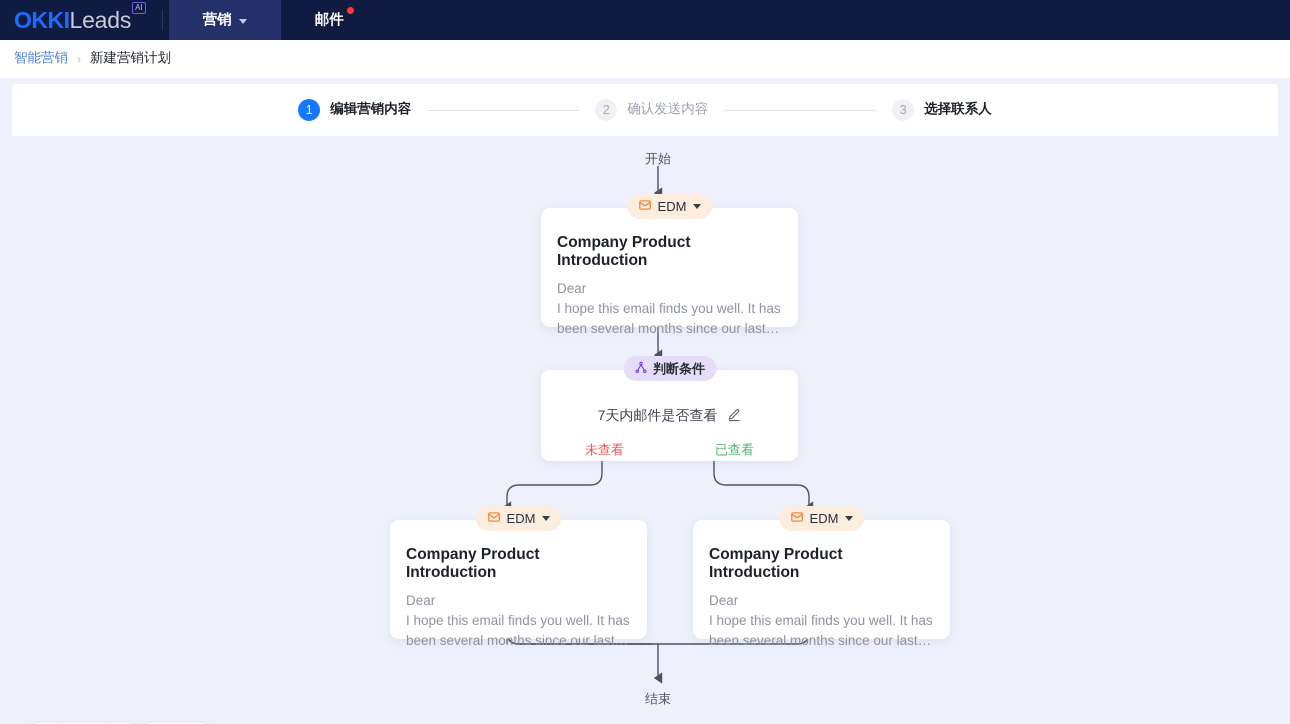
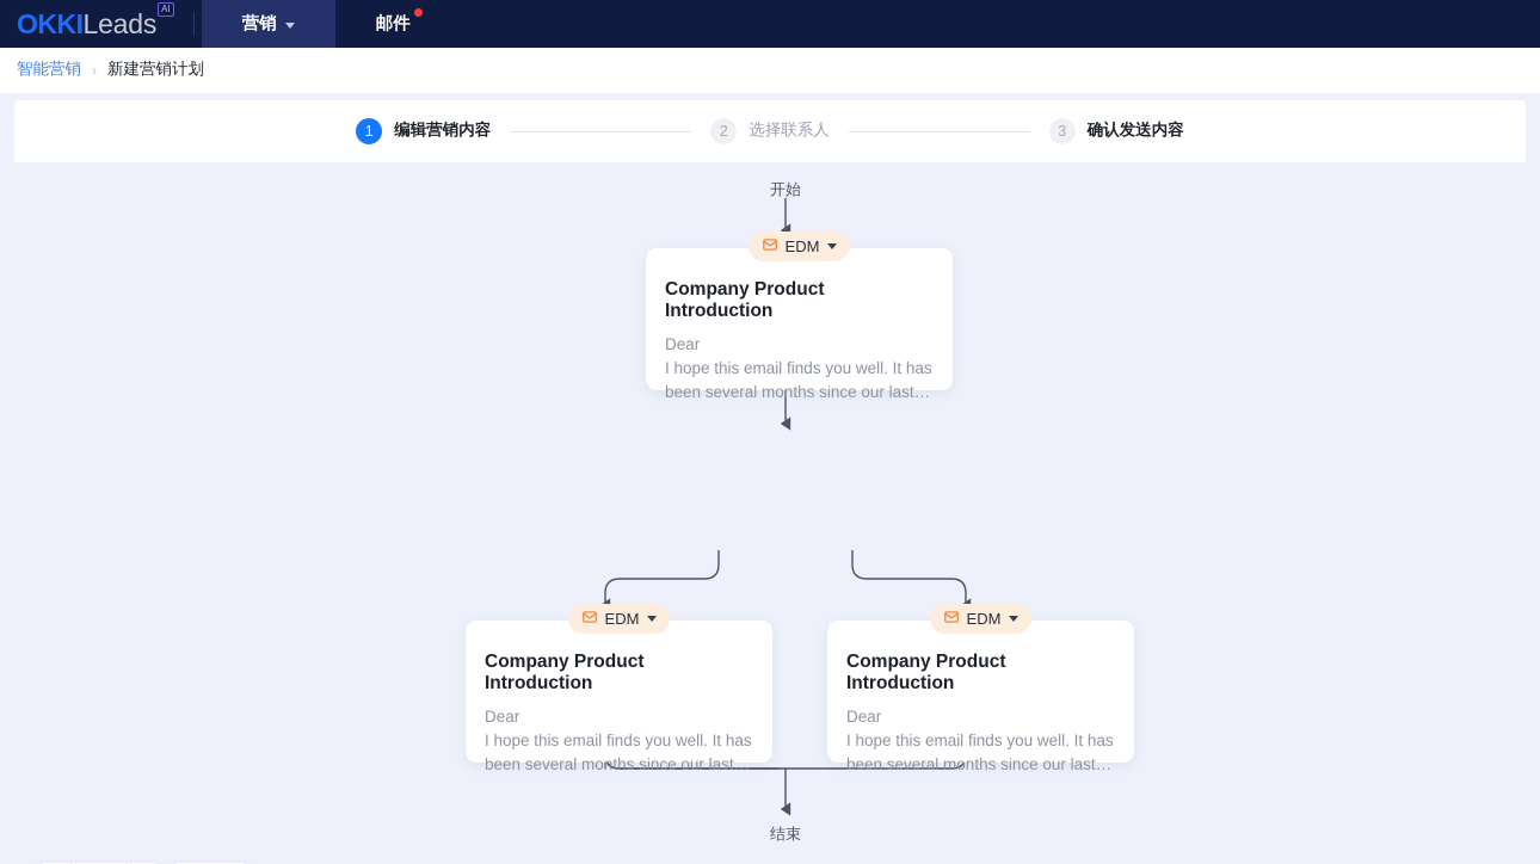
  OKKI
  Leads
  AI
  营销
  邮件
  智能营销
  ›
  新建营销计划
  1
  编辑营销内容
  2
- 确认发送内容
+ 选择联系人
  3
- 选择联系人
+ 确认发送内容
  开始
  EDM
  Company Product Introduction
  Dear
  I hope this email finds you well. It has
  been several months since our last…
- 判断条件
- 7天内邮件是否查看
- 未查看
- 已查看
  EDM
  Company Product Introduction
  Dear
  I hope this email finds you well. It has
  been several months since our last…
  EDM
  Company Product Introduction
  Dear
  I hope this email finds you well. It has
  been several months since our last…
  结束
